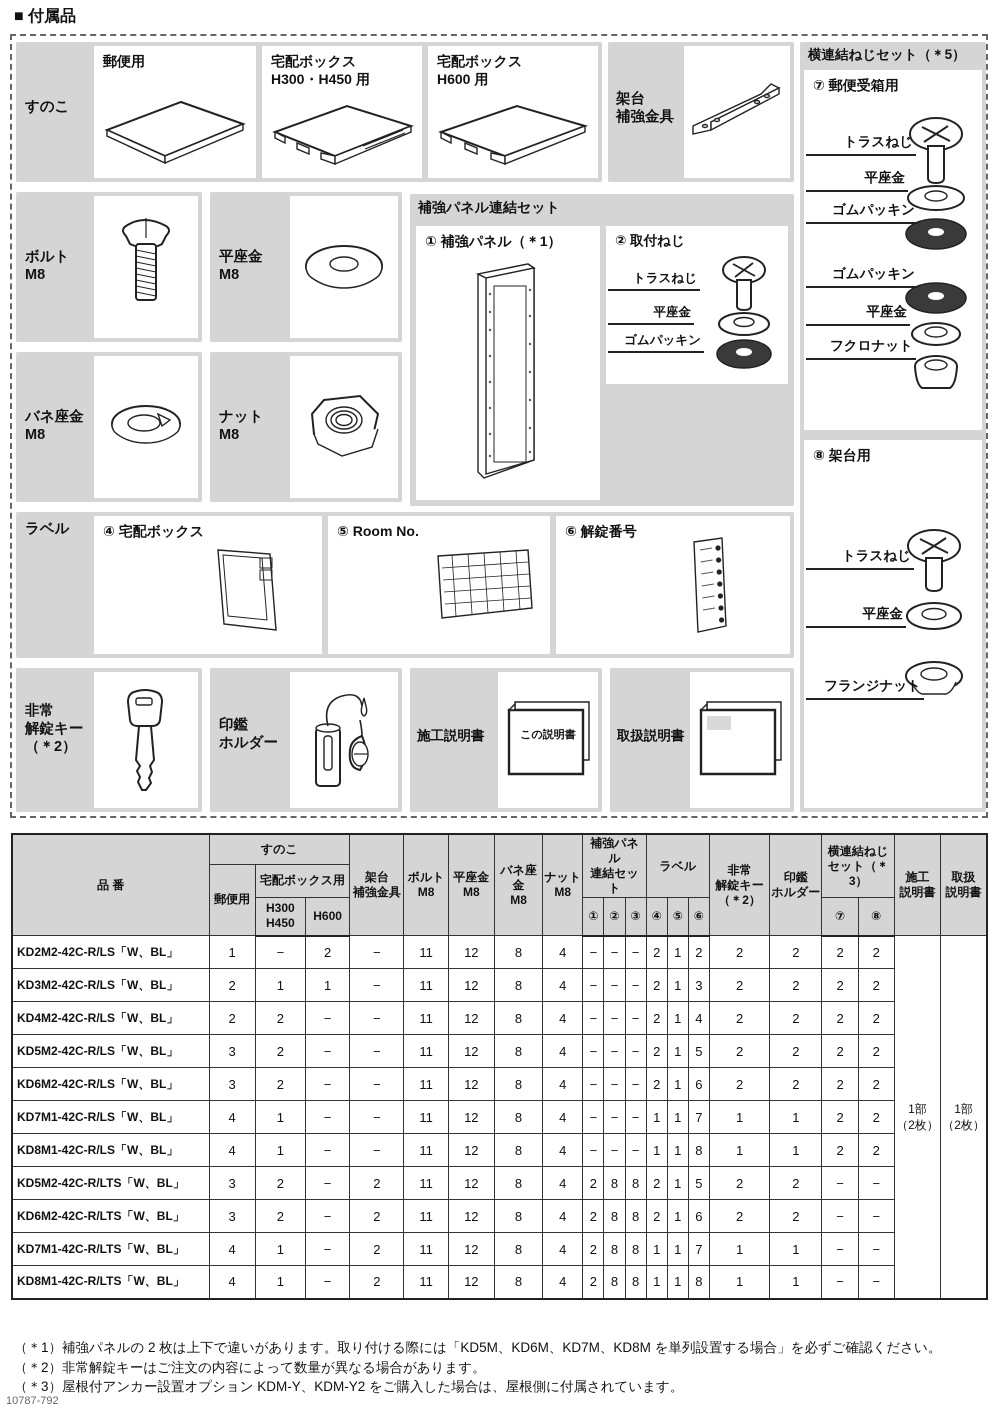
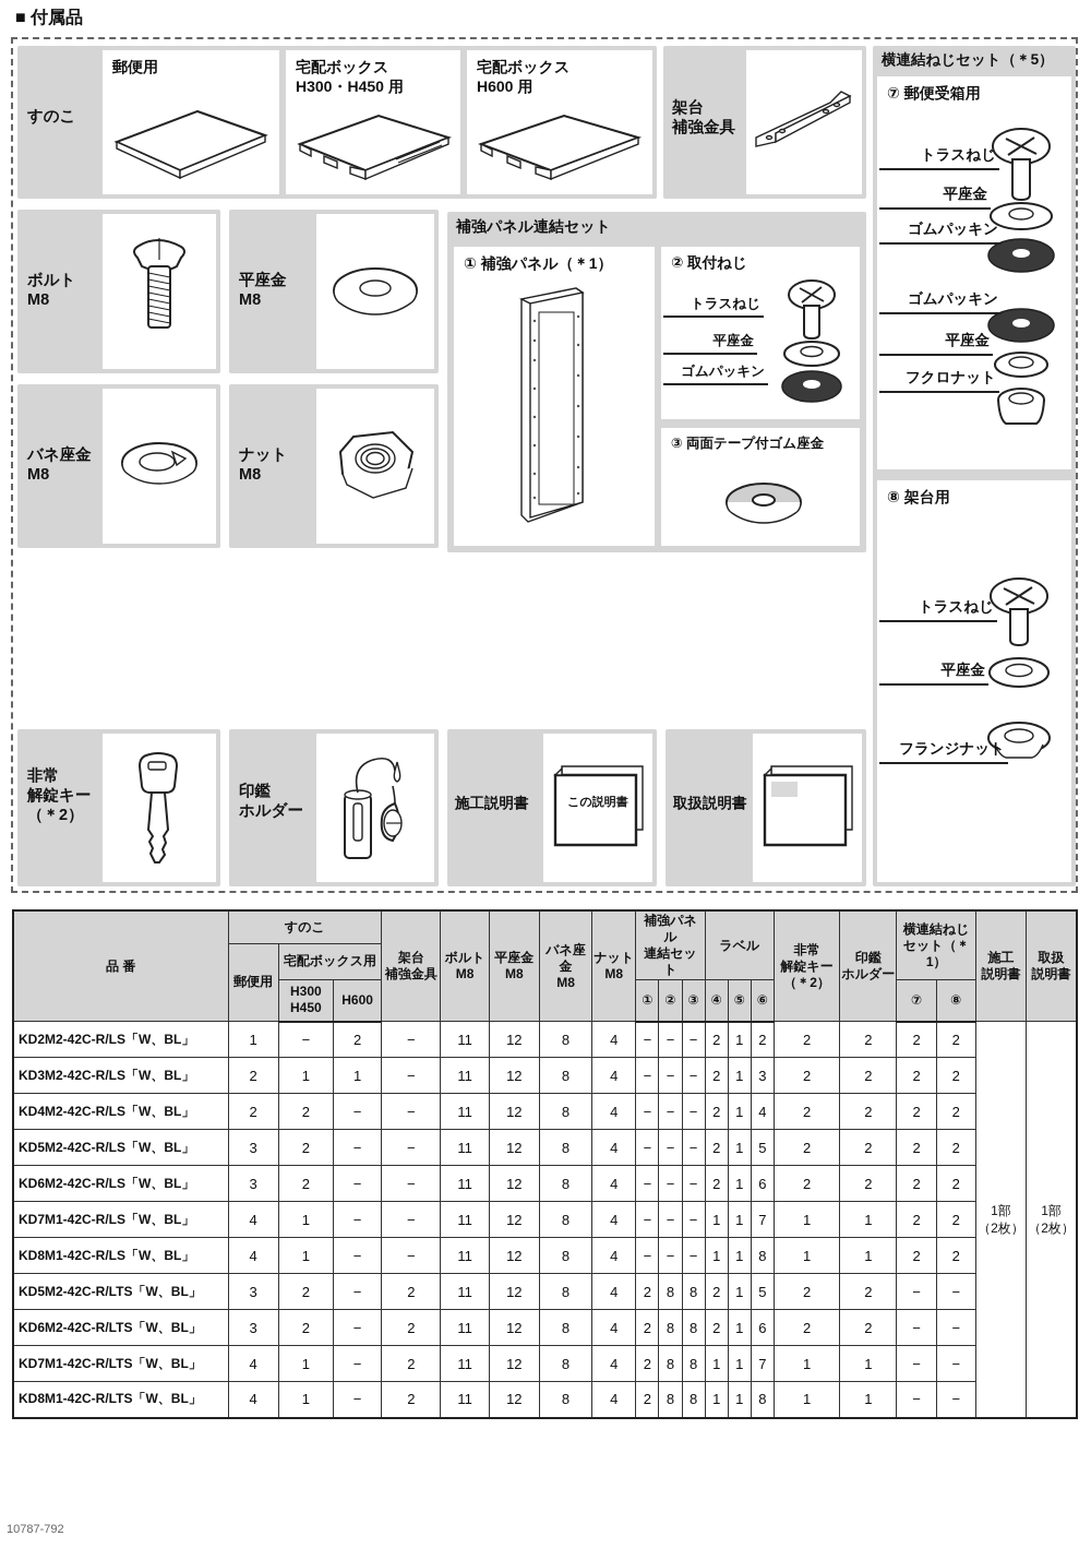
  ■ 付属品
  すのこ
  郵便用
  宅配ボックス
  H300・H450 用
  宅配ボックス
  H600 用
  架台
  補強金具
  横連結ねじセット（＊5）
  ⑦ 郵便受箱用
  トラスねじ
  平座金
  ゴムパッキン
  ゴムパッキン
  平座金
  フクロナット
  ⑧ 架台用
  トラスねじ
  平座金
  フランジナット
  ボルト
  M8
  平座金
  M8
  補強パネル連結セット
  ① 補強パネル（＊1）
  ② 取付ねじ
  トラスねじ
  平座金
  ゴムパッキン
+ ③ 両面テープ付ゴム座金
  バネ座金
  M8
  ナット
  M8
- ラベル
- ④ 宅配ボックス
- ⑤ Room No.
- ⑥ 解錠番号
  非常
  解錠キー
  （＊2）
  印鑑
  ホルダー
  施工説明書
  この説明書
  取扱説明書
- 品 番	すのこ	架台 補強金具	ボルト M8	平座金 M8	バネ座金 M8	ナット M8	補強パネル 連結セット	ラベル	非常 解錠キー （＊2）	印鑑 ホルダー	横連結ねじ セット（＊3）	施工 説明書	取扱 説明書
+ 品 番	すのこ	架台 補強金具	ボルト M8	平座金 M8	バネ座金 M8	ナット M8	補強パネル 連結セット	ラベル	非常 解錠キー （＊2）	印鑑 ホルダー	横連結ねじ セット（＊1）	施工 説明書	取扱 説明書
  郵便用	宅配ボックス用
  H300 H450	H600	①	②	③	④	⑤	⑥	⑦	⑧
  KD2M2-42C-R/LS「W、BL」	1	−	2	−	11	12	8	4	−	−	−	2	1	2	2	2	2	2	1部 （2枚）	1部 （2枚）
  KD3M2-42C-R/LS「W、BL」	2	1	1	−	11	12	8	4	−	−	−	2	1	3	2	2	2	2
  KD4M2-42C-R/LS「W、BL」	2	2	−	−	11	12	8	4	−	−	−	2	1	4	2	2	2	2
  KD5M2-42C-R/LS「W、BL」	3	2	−	−	11	12	8	4	−	−	−	2	1	5	2	2	2	2
  KD6M2-42C-R/LS「W、BL」	3	2	−	−	11	12	8	4	−	−	−	2	1	6	2	2	2	2
  KD7M1-42C-R/LS「W、BL」	4	1	−	−	11	12	8	4	−	−	−	1	1	7	1	1	2	2
  KD8M1-42C-R/LS「W、BL」	4	1	−	−	11	12	8	4	−	−	−	1	1	8	1	1	2	2
  KD5M2-42C-R/LTS「W、BL」	3	2	−	2	11	12	8	4	2	8	8	2	1	5	2	2	−	−
  KD6M2-42C-R/LTS「W、BL」	3	2	−	2	11	12	8	4	2	8	8	2	1	6	2	2	−	−
  KD7M1-42C-R/LTS「W、BL」	4	1	−	2	11	12	8	4	2	8	8	1	1	7	1	1	−	−
  KD8M1-42C-R/LTS「W、BL」	4	1	−	2	11	12	8	4	2	8	8	1	1	8	1	1	−	−
- （＊1）補強パネルの 2 枚は上下で違いがあります。取り付ける際には「KD5M、KD6M、KD7M、KD8M を単列設置する場合」を必ずご確認ください。
- （＊2）非常解錠キーはご注文の内容によって数量が異なる場合があります。
- （＊3）屋根付アンカー設置オプション KDM-Y、KDM-Y2 をご購入した場合は、屋根側に付属されています。
  10787-792
